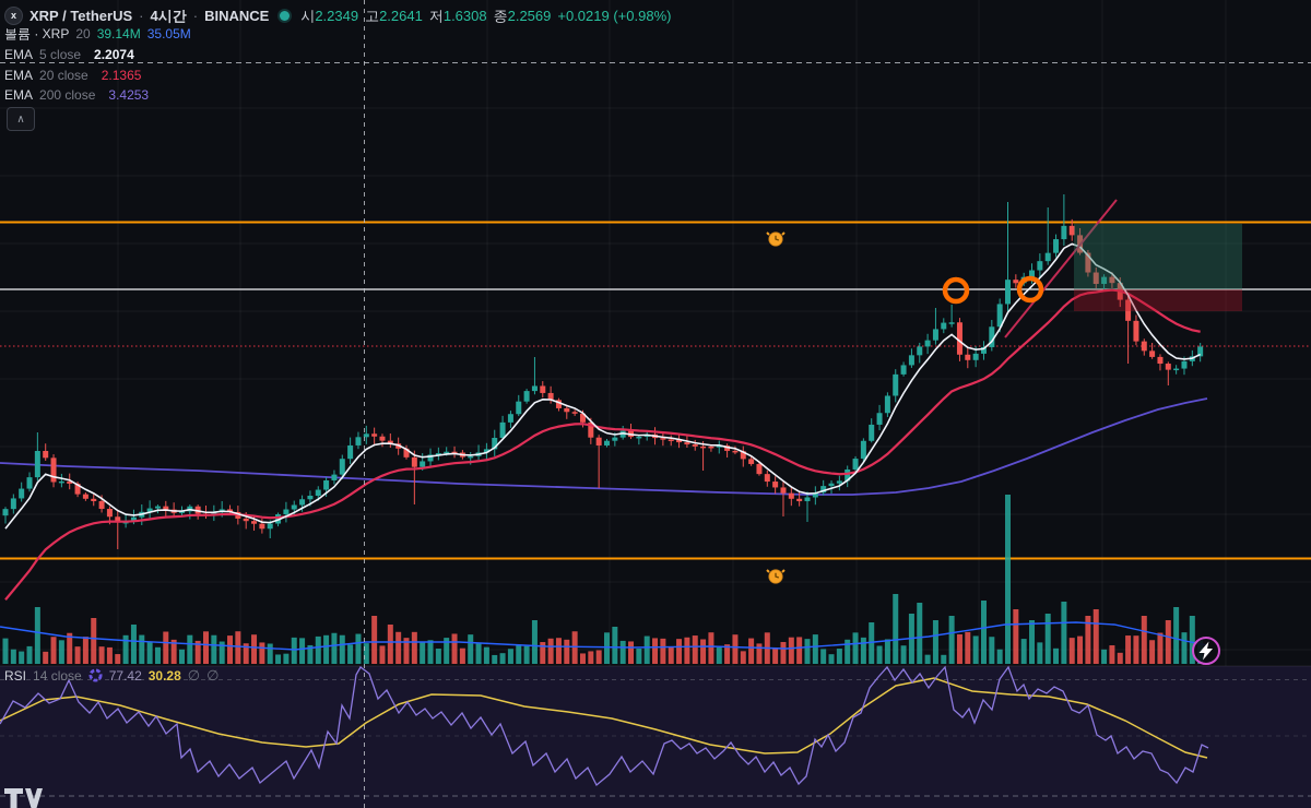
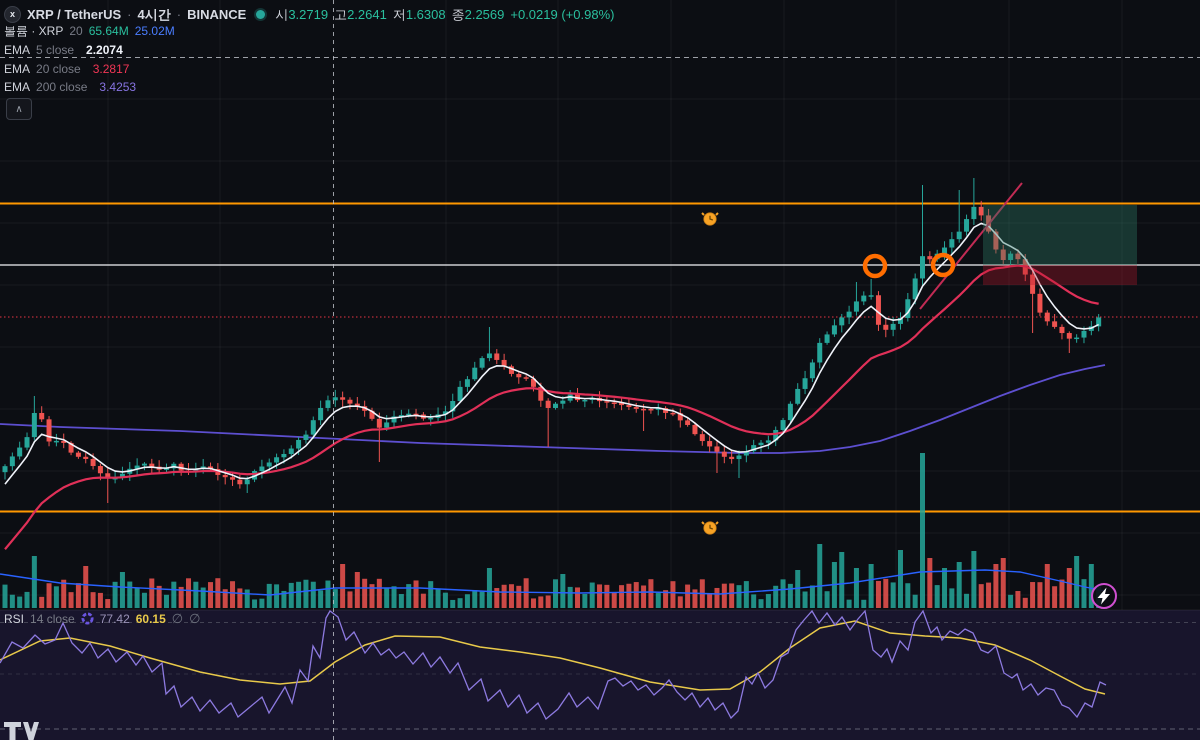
  x
  XRP / TetherUS
  ·
  4시간
  ·
  BINANCE
- 시2.2349
+ 시3.2719
  고2.2641
  저1.6308
  종2.2569
  +0.0219 (+0.98%)
  볼륨 · XRP
  20
- 39.14M
+ 65.64M
- 35.05M
+ 25.02M
  EMA
  5 close
  2.2074
  EMA
  20 close
- 2.1365
+ 3.2817
  EMA
  200 close
  3.4253
  ∧
  RSI
  14 close
  77.42
- 30.28
+ 60.15
  ∅
  ∅
